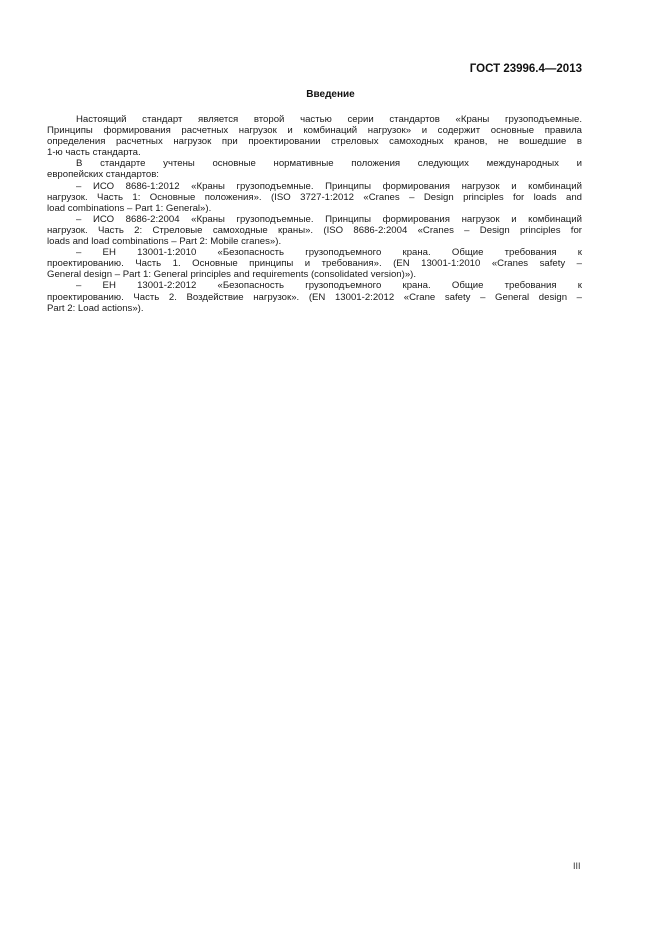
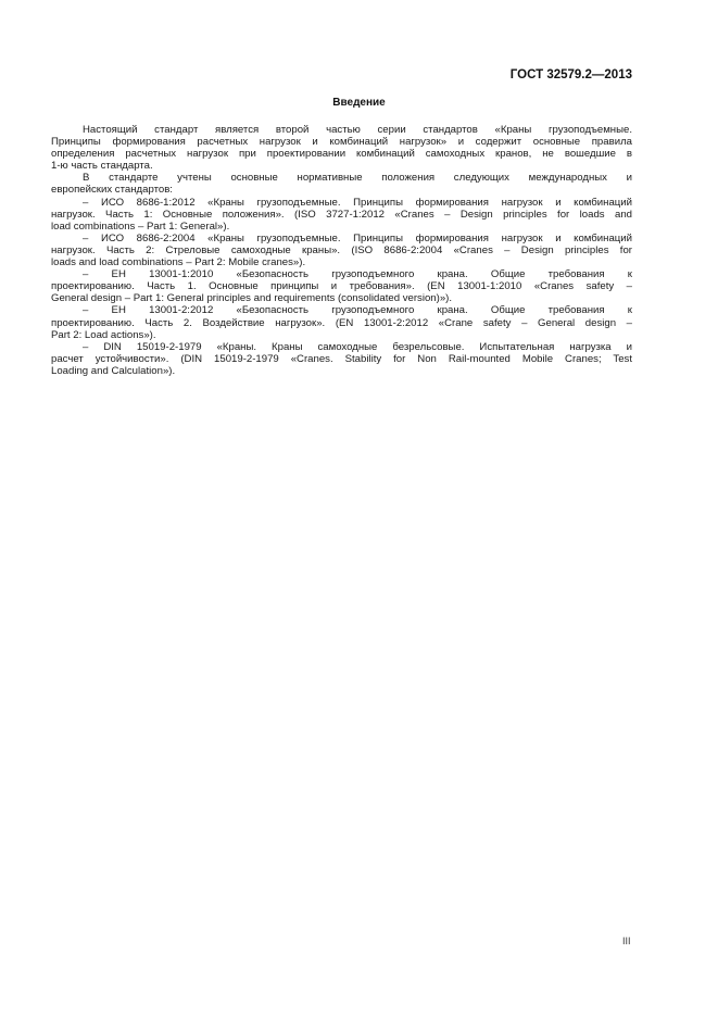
- ГОСТ 23996.4—2013
+ ГОСТ 32579.2—2013
  Введение
  Настоящий стандарт является второй частью серии стандартов «Краны грузоподъемные.
  Принципы формирования расчетных нагрузок и комбинаций нагрузок» и содержит основные правила
- определения расчетных нагрузок при проектировании стреловых самоходных кранов, не вошедшие в
+ определения расчетных нагрузок при проектировании комбинаций самоходных кранов, не вошедшие в
  1-ю часть стандарта.
  В стандарте учтены основные нормативные положения следующих международных и
  европейских стандартов:
  – ИСО 8686-1:2012 «Краны грузоподъемные. Принципы формирования нагрузок и комбинаций
  нагрузок. Часть 1: Основные положения». (ISO 3727-1:2012 «Cranes – Design principles for loads and
  load combinations – Part 1: General»).
  – ИСО 8686-2:2004 «Краны грузоподъемные. Принципы формирования нагрузок и комбинаций
  нагрузок. Часть 2: Стреловые самоходные краны». (ISO 8686-2:2004 «Cranes – Design principles for
  loads and load combinations – Part 2: Mobile cranes»).
  – ЕН 13001-1:2010 «Безопасность грузоподъемного крана. Общие требования к
  проектированию. Часть 1. Основные принципы и требования». (EN 13001-1:2010 «Cranes safety –
  General design – Part 1: General principles and requirements (consolidated version)»).
  – ЕН 13001-2:2012 «Безопасность грузоподъемного крана. Общие требования к
  проектированию. Часть 2. Воздействие нагрузок». (EN 13001-2:2012 «Crane safety – General design –
  Part 2: Load actions»).
+ – DIN 15019-2-1979 «Краны. Краны самоходные безрельсовые. Испытательная нагрузка и
+ расчет устойчивости». (DIN 15019-2-1979 «Cranes. Stability for Non Rail-mounted Mobile Cranes; Test
+ Loading and Calculation»).
  III
